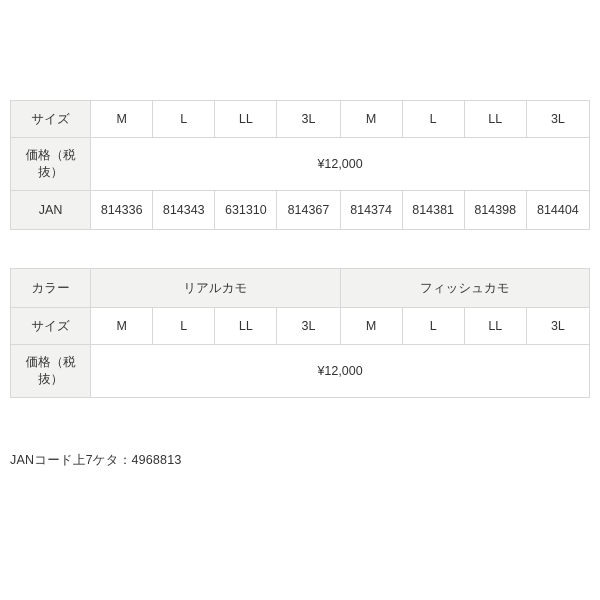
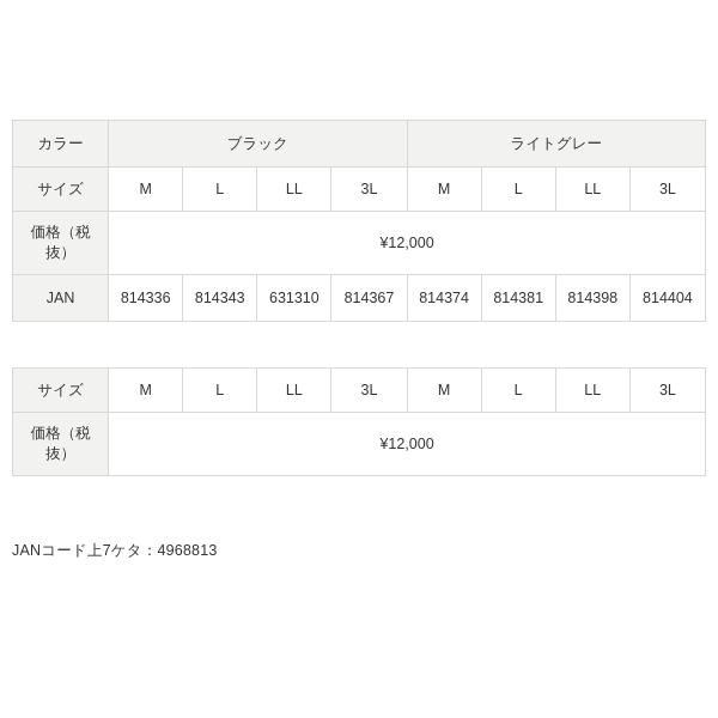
+ カラー	ブラック	ライトグレー
  サイズ	M	L	LL	3L	M	L	LL	3L
  価格（税抜）	¥12,000
  JAN	814336	814343	631310	814367	814374	814381	814398	814404
- カラー	リアルカモ	フィッシュカモ
  サイズ	M	L	LL	3L	M	L	LL	3L
  価格（税抜）	¥12,000
  JANコード上7ケタ：4968813
